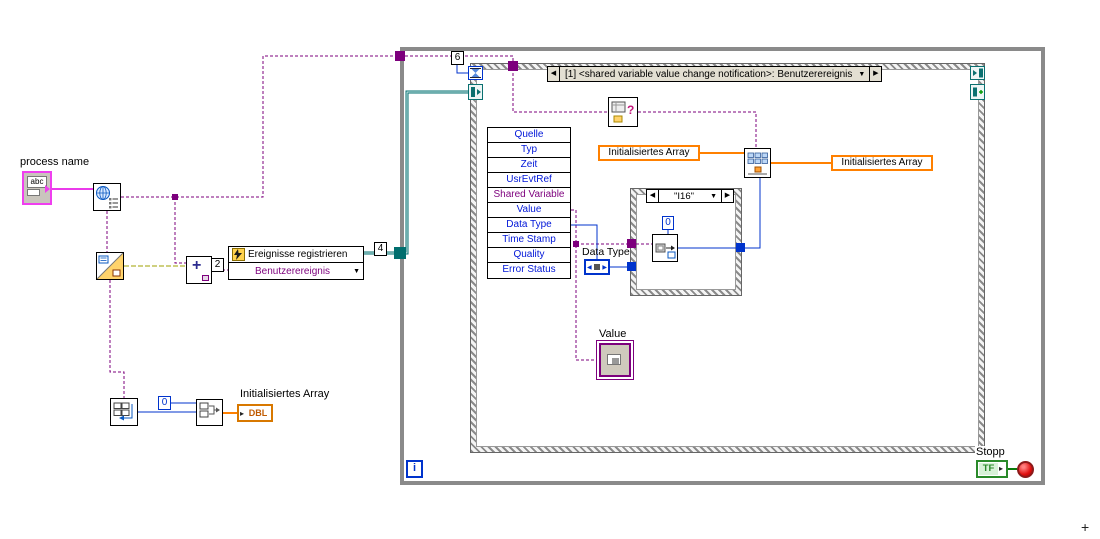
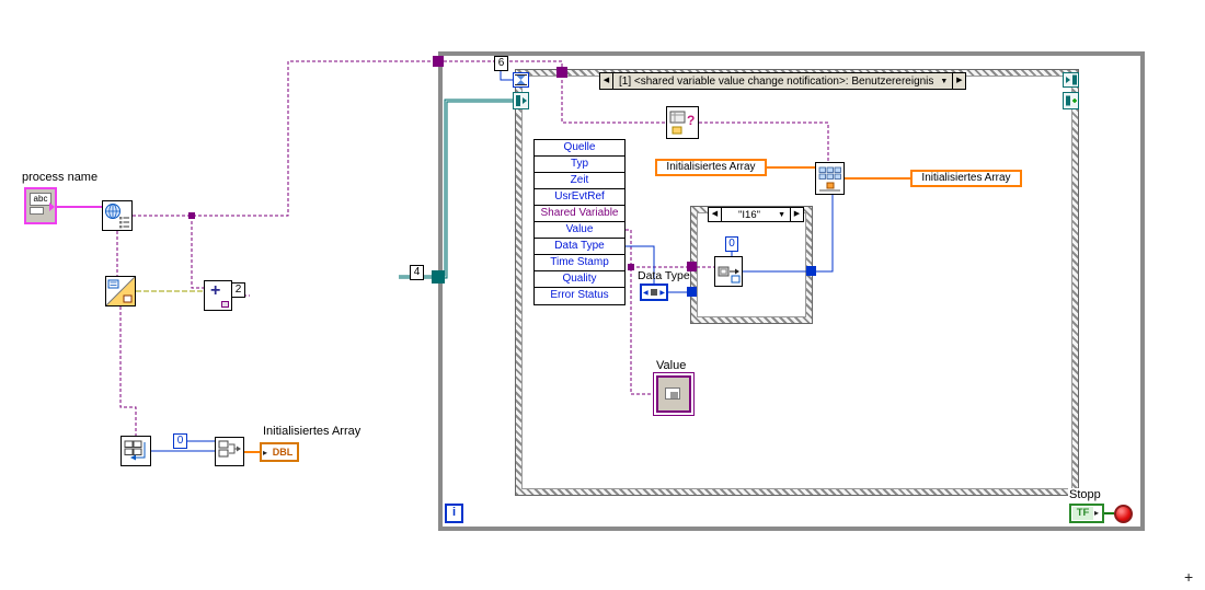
  [1] <shared variable value change notification>: Benutzerereignis
  "I16"
  Quelle
  Typ
  Zeit
  UsrEvtRef
  Shared Variable
  Value
  Data Type
  Time Stamp
  Quality
  Error Status
  process name
  abc
  +
- Ereignisse registrieren
- Benutzerereignis
  2
  4
  0
  Initialisiertes Array
  ▸
  DBL
  6
  ?
  Initialisiertes Array
  Initialisiertes Array
  Data Type
  0
  Value
  Stopp
  TF
  ▸
  i
  +
